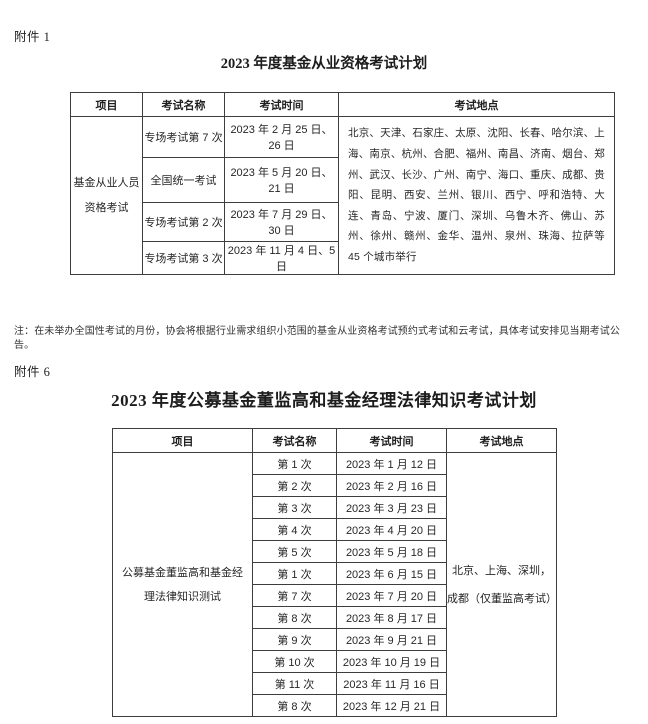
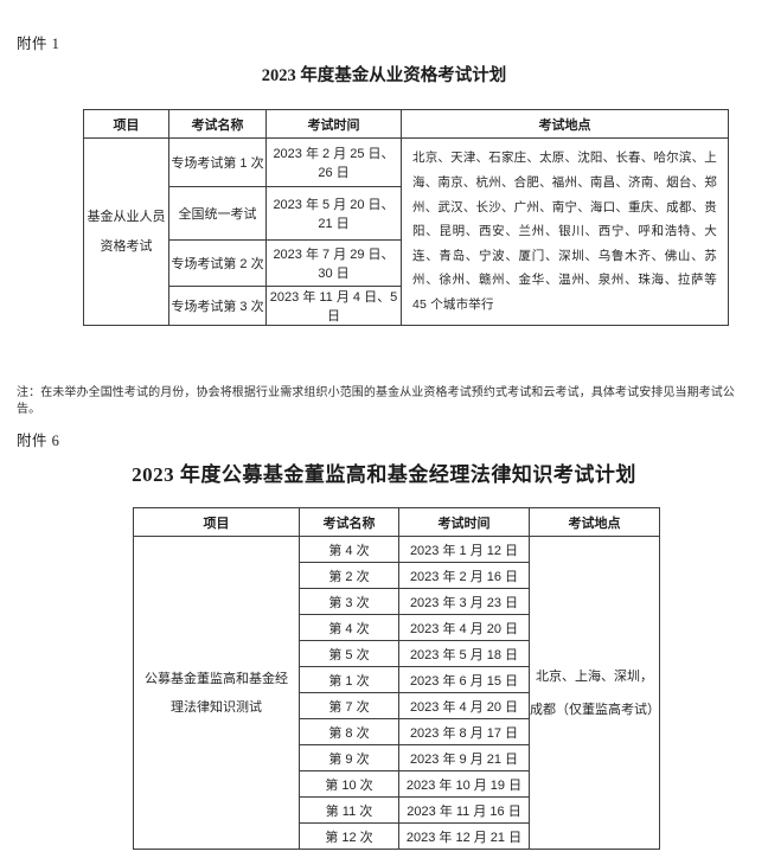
  附件 1
  2023 年度基金从业资格考试计划
  项目	考试名称	考试时间	考试地点
- 基金从业人员 资格考试	专场考试第 7 次	2023 年 2 月 25 日、26 日	北京、天津、石家庄、太原、沈阳、长春、哈尔滨、上海、南京、杭州、合肥、福州、南昌、济南、烟台、郑州、武汉、长沙、广州、南宁、海口、重庆、成都、贵阳、昆明、西安、兰州、银川、西宁、呼和浩特、大连、青岛、宁波、厦门、深圳、乌鲁木齐、佛山、苏州、徐州、赣州、金华、温州、泉州、珠海、拉萨等 45 个城市举行
+ 基金从业人员 资格考试	专场考试第 1 次	2023 年 2 月 25 日、26 日	北京、天津、石家庄、太原、沈阳、长春、哈尔滨、上海、南京、杭州、合肥、福州、南昌、济南、烟台、郑州、武汉、长沙、广州、南宁、海口、重庆、成都、贵阳、昆明、西安、兰州、银川、西宁、呼和浩特、大连、青岛、宁波、厦门、深圳、乌鲁木齐、佛山、苏州、徐州、赣州、金华、温州、泉州、珠海、拉萨等 45 个城市举行
  全国统一考试	2023 年 5 月 20 日、21 日
  专场考试第 2 次	2023 年 7 月 29 日、30 日
  专场考试第 3 次	2023 年 11 月 4 日、5 日
  注：在未举办全国性考试的月份，协会将根据行业需求组织小范围的基金从业资格考试预约式考试和云考试，具体考试安排见当期考试公告。
  附件 6
  2023 年度公募基金董监高和基金经理法律知识考试计划
  项目	考试名称	考试时间	考试地点
- 公募基金董监高和基金经 理法律知识测试	第 1 次	2023 年 1 月 12 日	北京、上海、深圳， 成都（仅董监高考试）
+ 公募基金董监高和基金经 理法律知识测试	第 4 次	2023 年 1 月 12 日	北京、上海、深圳， 成都（仅董监高考试）
  第 2 次	2023 年 2 月 16 日
  第 3 次	2023 年 3 月 23 日
  第 4 次	2023 年 4 月 20 日
  第 5 次	2023 年 5 月 18 日
  第 1 次	2023 年 6 月 15 日
- 第 7 次	2023 年 7 月 20 日
+ 第 7 次	2023 年 4 月 20 日
  第 8 次	2023 年 8 月 17 日
  第 9 次	2023 年 9 月 21 日
  第 10 次	2023 年 10 月 19 日
  第 11 次	2023 年 11 月 16 日
- 第 8 次	2023 年 12 月 21 日
+ 第 12 次	2023 年 12 月 21 日
